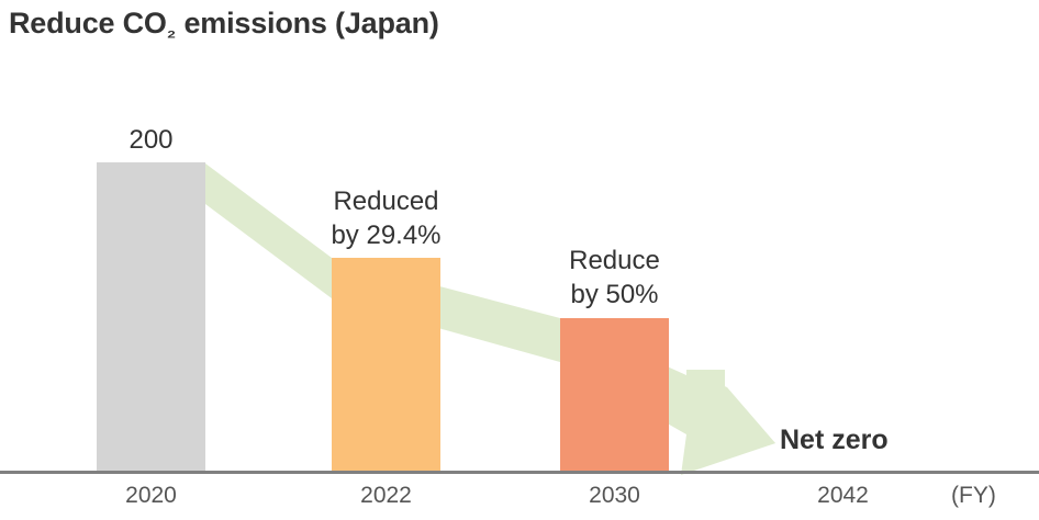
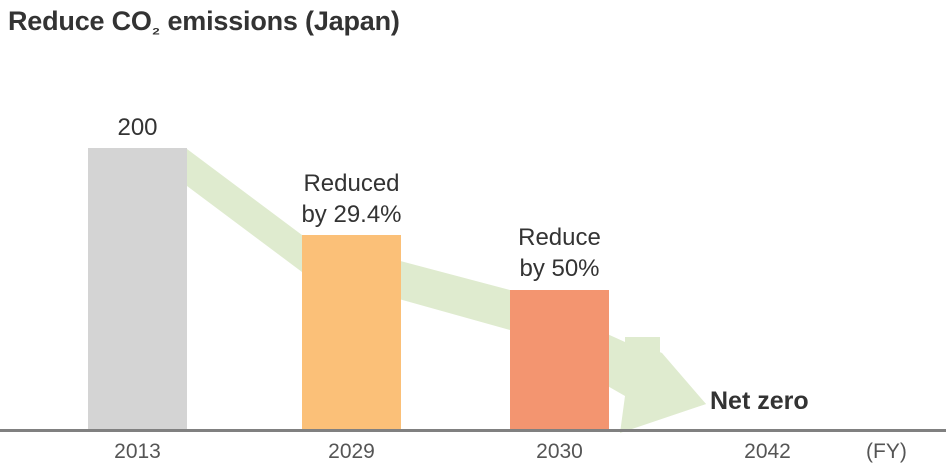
  Reduce CO₂ emissions (Japan)
  200
  Reduced
  by 29.4%
  Reduce
  by 50%
  Net zero
- 2020
+ 2013
- 2022
+ 2029
  2030
  2042
  (FY)
